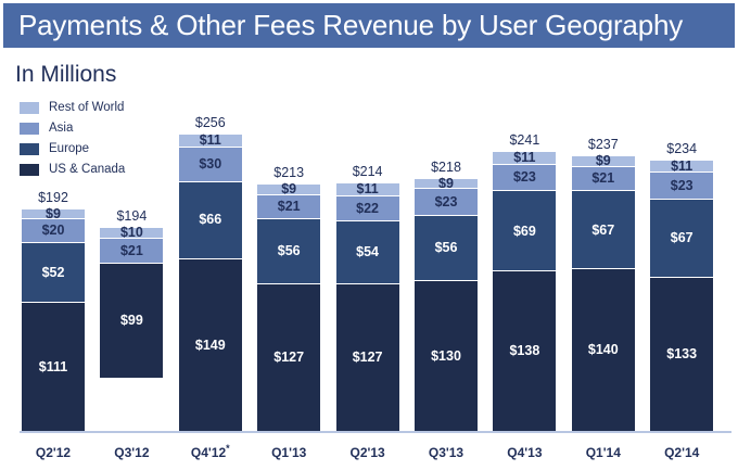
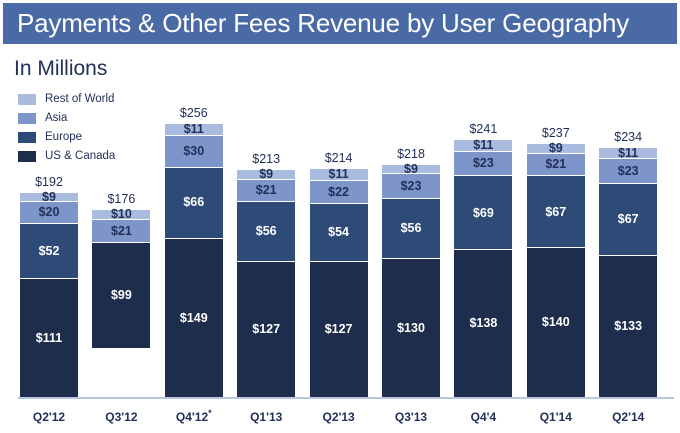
  Payments & Other Fees Revenue by User Geography
  In Millions
  Rest of World
  Asia
  Europe
  US & Canada
  $9
  $20
  $52
  $111
  $192
  Q2'12
  $10
  $21
  $99
- $194
+ $176
  Q3'12
  $11
  $30
  $66
  $149
  $256
  Q4'12*
  $9
  $21
  $56
  $127
  $213
  Q1'13
  $11
  $22
  $54
  $127
  $214
  Q2'13
  $9
  $23
  $56
  $130
  $218
  Q3'13
  $11
  $23
  $69
  $138
  $241
- Q4'13
+ Q4'4
  $9
  $21
  $67
  $140
  $237
  Q1'14
  $11
  $23
  $67
  $133
  $234
  Q2'14
